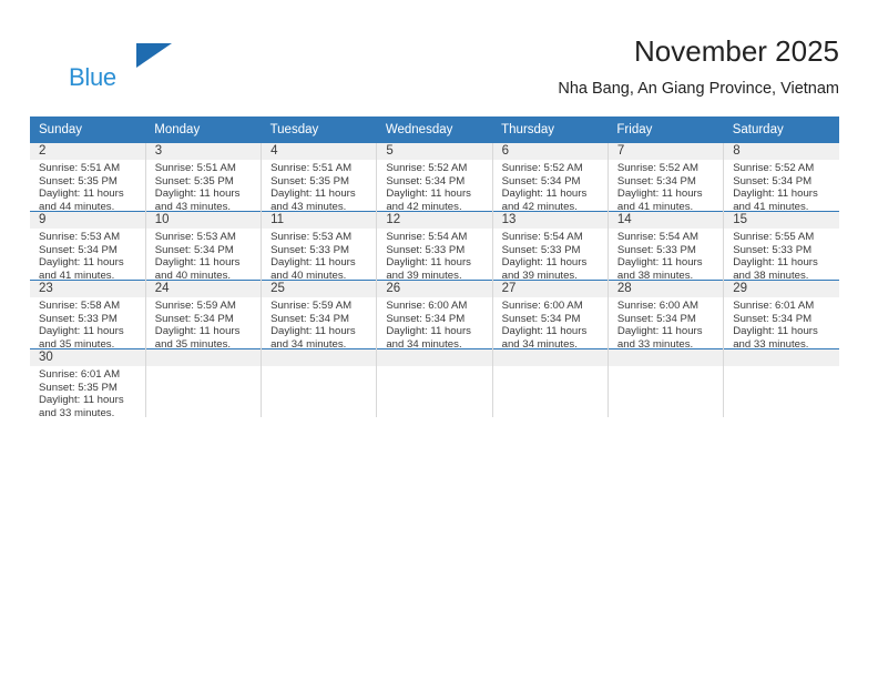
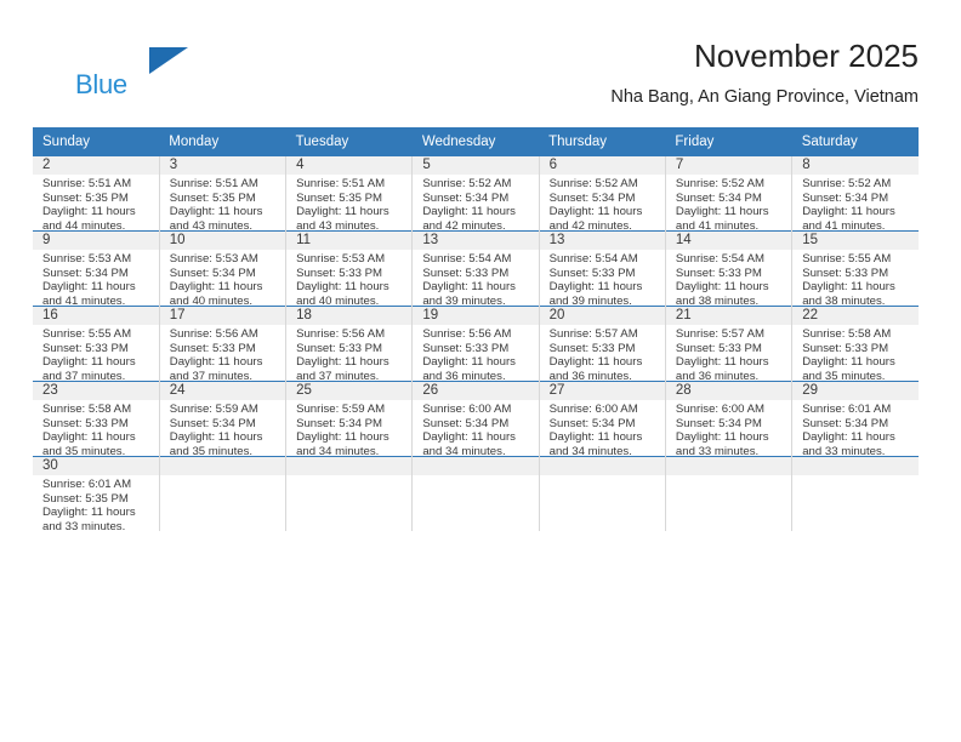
  Blue
  November 2025
  Nha Bang, An Giang Province, Vietnam
  Sunday	Monday	Tuesday	Wednesday	Thursday	Friday	Saturday
  2Sunrise: 5:51 AMSunset: 5:35 PMDaylight: 11 hoursand 44 minutes.	3Sunrise: 5:51 AMSunset: 5:35 PMDaylight: 11 hoursand 43 minutes.	4Sunrise: 5:51 AMSunset: 5:35 PMDaylight: 11 hoursand 43 minutes.	5Sunrise: 5:52 AMSunset: 5:34 PMDaylight: 11 hoursand 42 minutes.	6Sunrise: 5:52 AMSunset: 5:34 PMDaylight: 11 hoursand 42 minutes.	7Sunrise: 5:52 AMSunset: 5:34 PMDaylight: 11 hoursand 41 minutes.	8Sunrise: 5:52 AMSunset: 5:34 PMDaylight: 11 hoursand 41 minutes.
- 9Sunrise: 5:53 AMSunset: 5:34 PMDaylight: 11 hoursand 41 minutes.	10Sunrise: 5:53 AMSunset: 5:34 PMDaylight: 11 hoursand 40 minutes.	11Sunrise: 5:53 AMSunset: 5:33 PMDaylight: 11 hoursand 40 minutes.	12Sunrise: 5:54 AMSunset: 5:33 PMDaylight: 11 hoursand 39 minutes.	13Sunrise: 5:54 AMSunset: 5:33 PMDaylight: 11 hoursand 39 minutes.	14Sunrise: 5:54 AMSunset: 5:33 PMDaylight: 11 hoursand 38 minutes.	15Sunrise: 5:55 AMSunset: 5:33 PMDaylight: 11 hoursand 38 minutes.
+ 9Sunrise: 5:53 AMSunset: 5:34 PMDaylight: 11 hoursand 41 minutes.	10Sunrise: 5:53 AMSunset: 5:34 PMDaylight: 11 hoursand 40 minutes.	11Sunrise: 5:53 AMSunset: 5:33 PMDaylight: 11 hoursand 40 minutes.	13Sunrise: 5:54 AMSunset: 5:33 PMDaylight: 11 hoursand 39 minutes.	13Sunrise: 5:54 AMSunset: 5:33 PMDaylight: 11 hoursand 39 minutes.	14Sunrise: 5:54 AMSunset: 5:33 PMDaylight: 11 hoursand 38 minutes.	15Sunrise: 5:55 AMSunset: 5:33 PMDaylight: 11 hoursand 38 minutes.
+ 16Sunrise: 5:55 AMSunset: 5:33 PMDaylight: 11 hoursand 37 minutes.	17Sunrise: 5:56 AMSunset: 5:33 PMDaylight: 11 hoursand 37 minutes.	18Sunrise: 5:56 AMSunset: 5:33 PMDaylight: 11 hoursand 37 minutes.	19Sunrise: 5:56 AMSunset: 5:33 PMDaylight: 11 hoursand 36 minutes.	20Sunrise: 5:57 AMSunset: 5:33 PMDaylight: 11 hoursand 36 minutes.	21Sunrise: 5:57 AMSunset: 5:33 PMDaylight: 11 hoursand 36 minutes.	22Sunrise: 5:58 AMSunset: 5:33 PMDaylight: 11 hoursand 35 minutes.
  23Sunrise: 5:58 AMSunset: 5:33 PMDaylight: 11 hoursand 35 minutes.	24Sunrise: 5:59 AMSunset: 5:34 PMDaylight: 11 hoursand 35 minutes.	25Sunrise: 5:59 AMSunset: 5:34 PMDaylight: 11 hoursand 34 minutes.	26Sunrise: 6:00 AMSunset: 5:34 PMDaylight: 11 hoursand 34 minutes.	27Sunrise: 6:00 AMSunset: 5:34 PMDaylight: 11 hoursand 34 minutes.	28Sunrise: 6:00 AMSunset: 5:34 PMDaylight: 11 hoursand 33 minutes.	29Sunrise: 6:01 AMSunset: 5:34 PMDaylight: 11 hoursand 33 minutes.
  30Sunrise: 6:01 AMSunset: 5:35 PMDaylight: 11 hoursand 33 minutes.
